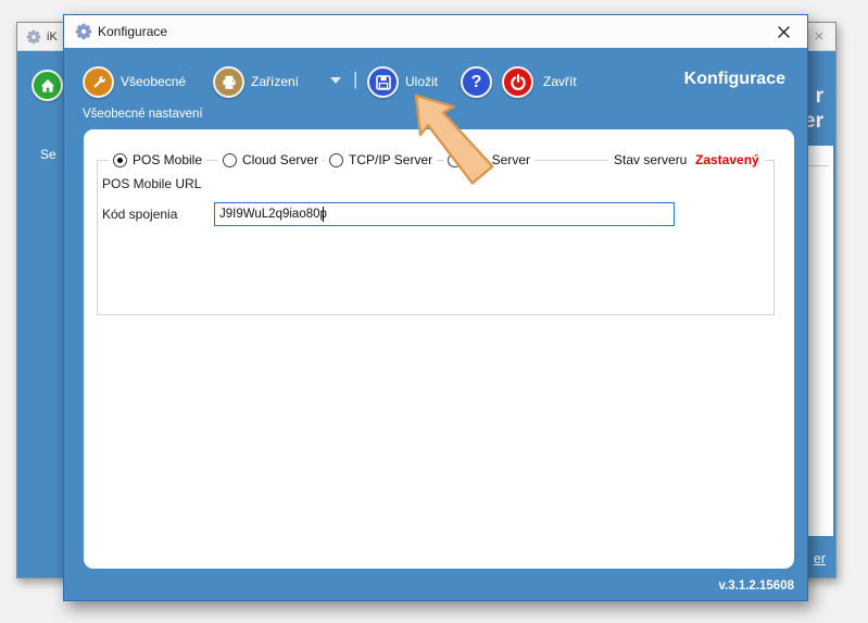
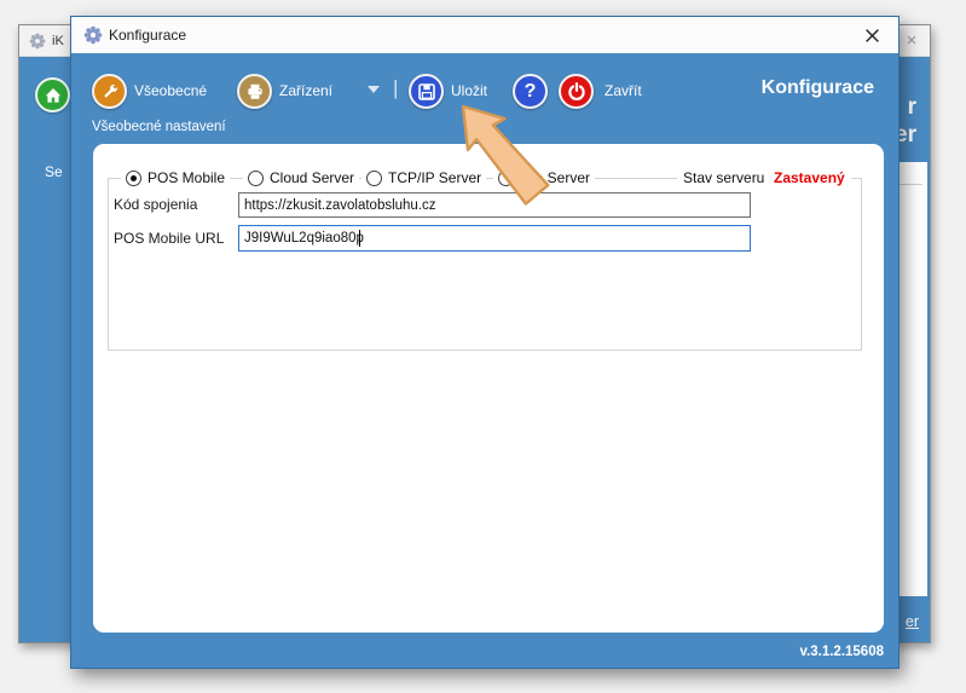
  iK
  ×
  Se
  r
  er
  er
  Konfigurace
  Všeobecné
  Zařízení
  |
  Uložit
  ?
  Zavřít
  Konfigurace
  Všeobecné nastavení
  POS Mobile
  Cloud Server
  TCP/IP Server
  Stav serveru
  Zastavený
- POS Mobile URL
+ Kód spojenia
+ https://zkusit.zavolatobsluhu.cz
- Kód spojenia
+ POS Mobile URL
  J9I9WuL2q9iao80
  v.3.1.2.15608
